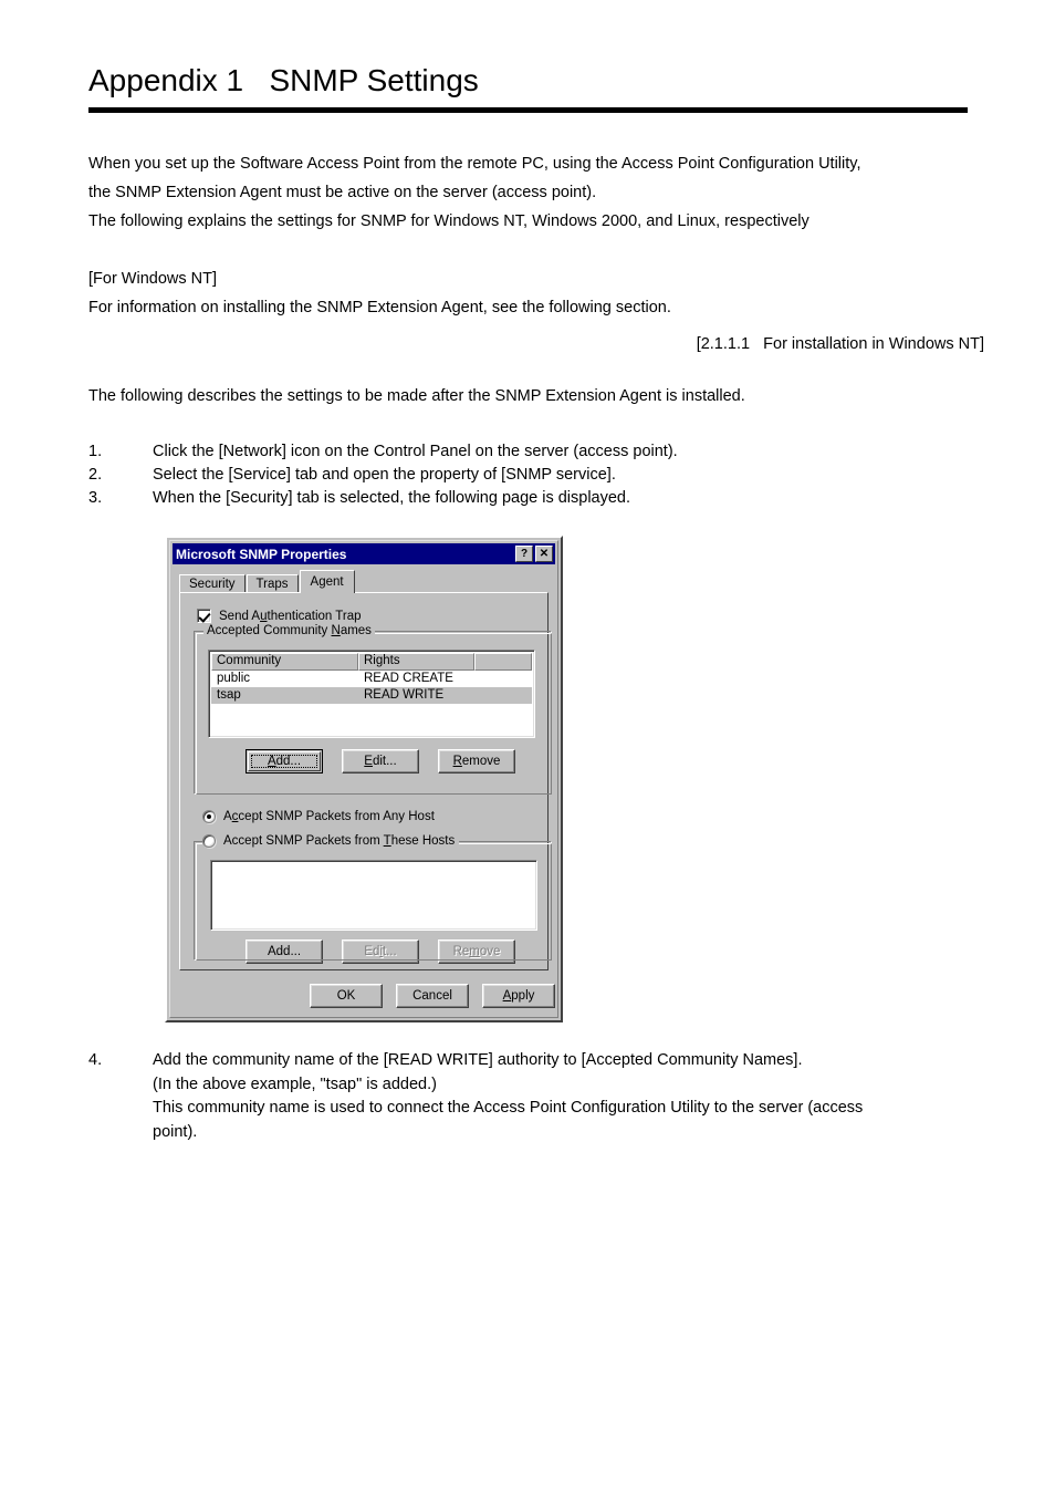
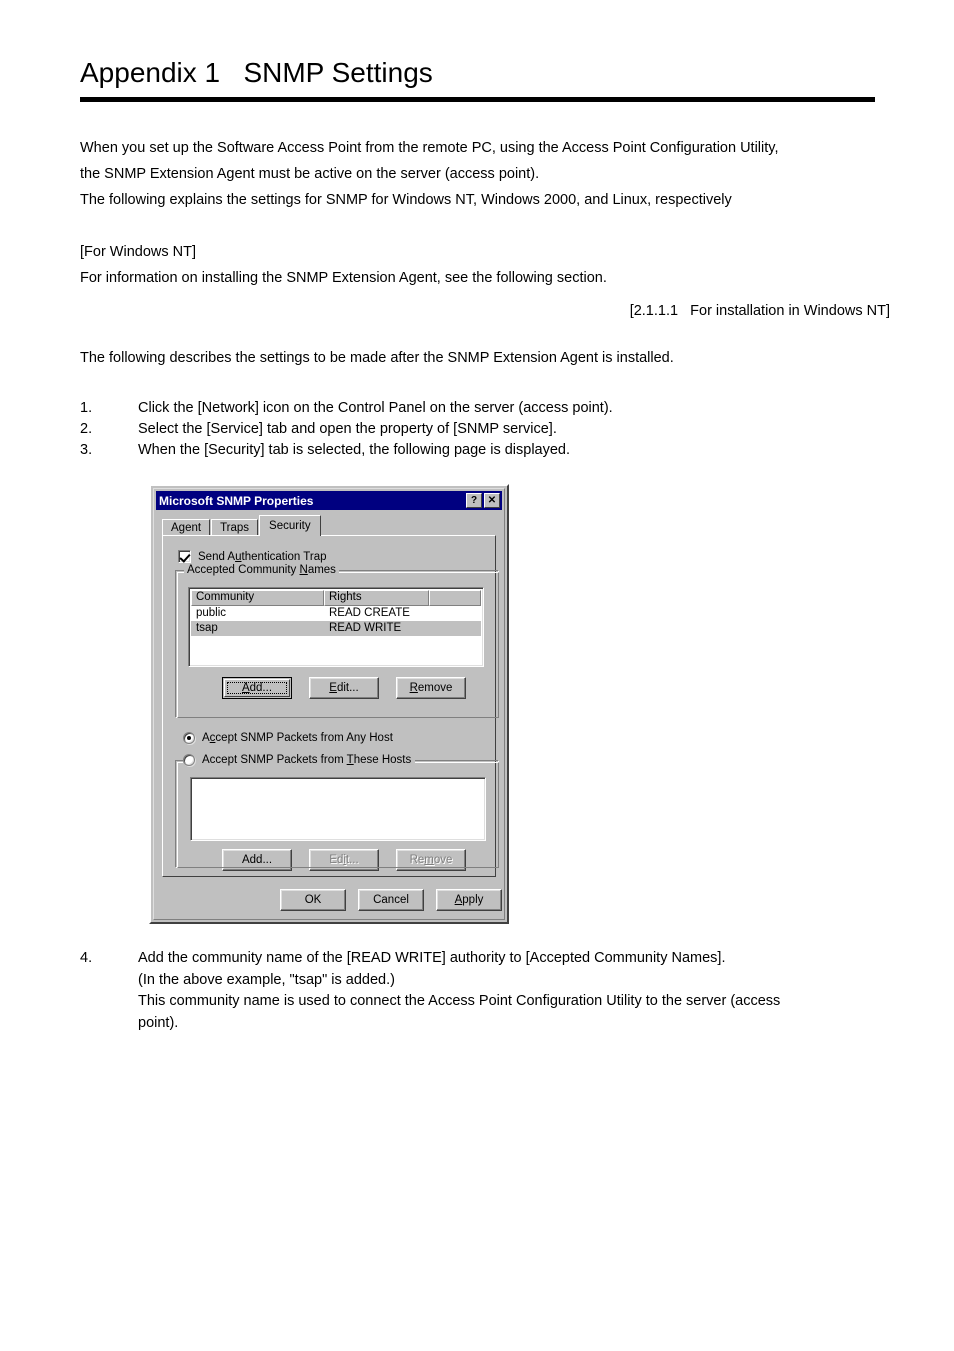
  Appendix 1 SNMP Settings
  When you set up the Software Access Point from the remote PC, using the Access Point Configuration Utility,
  the SNMP Extension Agent must be active on the server (access point).
  The following explains the settings for SNMP for Windows NT, Windows 2000, and Linux, respectively
  [For Windows NT]
  For information on installing the SNMP Extension Agent, see the following section.
  [2.1.1.1 For installation in Windows NT]
  The following describes the settings to be made after the SNMP Extension Agent is installed.
  1.
  Click the [Network] icon on the Control Panel on the server (access point).
  2.
  Select the [Service] tab and open the property of [SNMP service].
  3.
  When the [Security] tab is selected, the following page is displayed.
  Microsoft SNMP Properties
  ?
  ✕
- Security
+ Agent
  Traps
- Agent
+ Security
  Send Authentication Trap
  Accepted Community Names
  Community
  Rights
  public
  READ CREATE
  tsap
  READ WRITE
  Add...
  Edit...
  Remove
  Accept SNMP Packets from Any Host
  Add...
  Edit...
  Remove
  Accept SNMP Packets from These Hosts
  OK
  Cancel
  Apply
  4.
  Add the community name of the [READ WRITE] authority to [Accepted Community Names].
  (In the above example, "tsap" is added.)
  This community name is used to connect the Access Point Configuration Utility to the server (access
  point).
